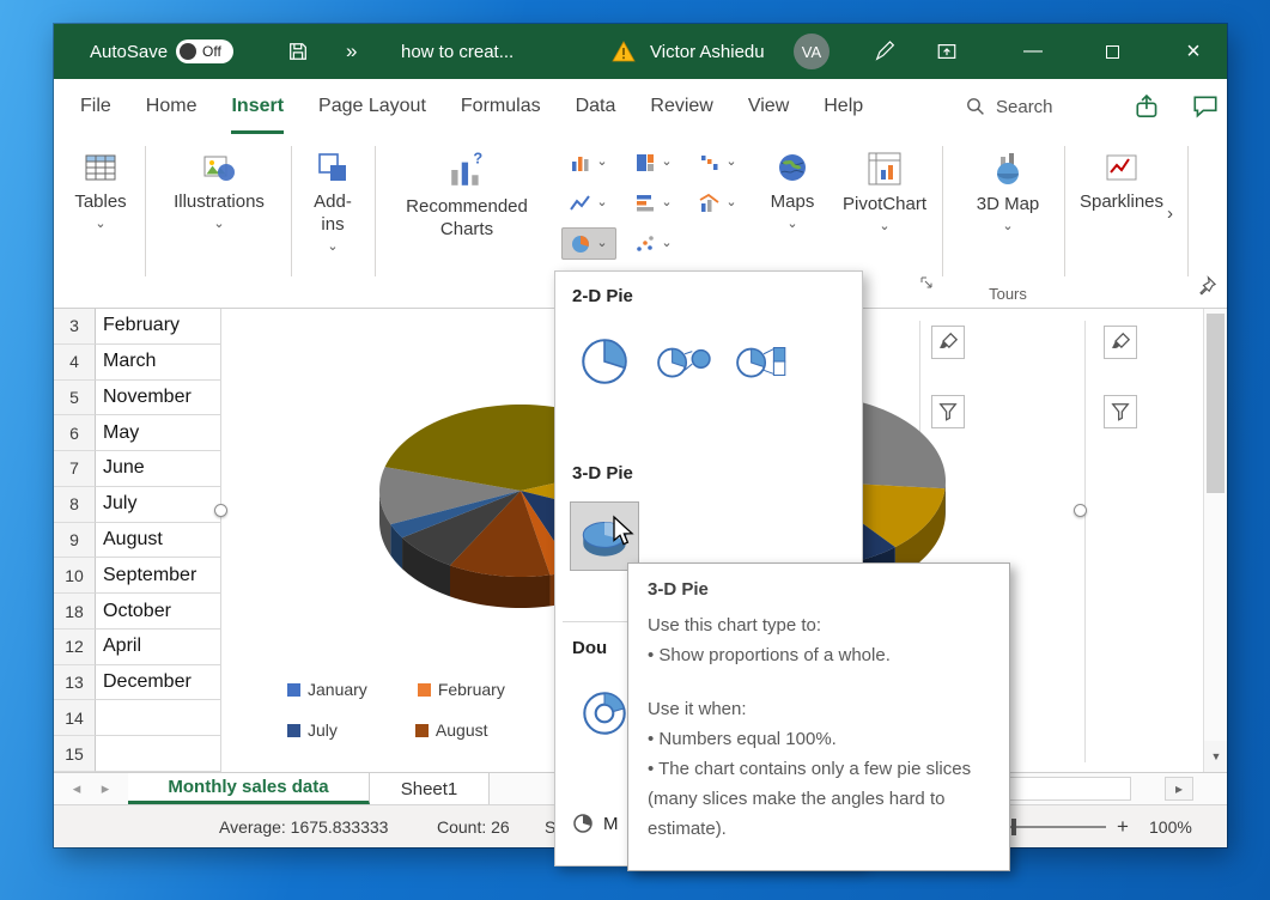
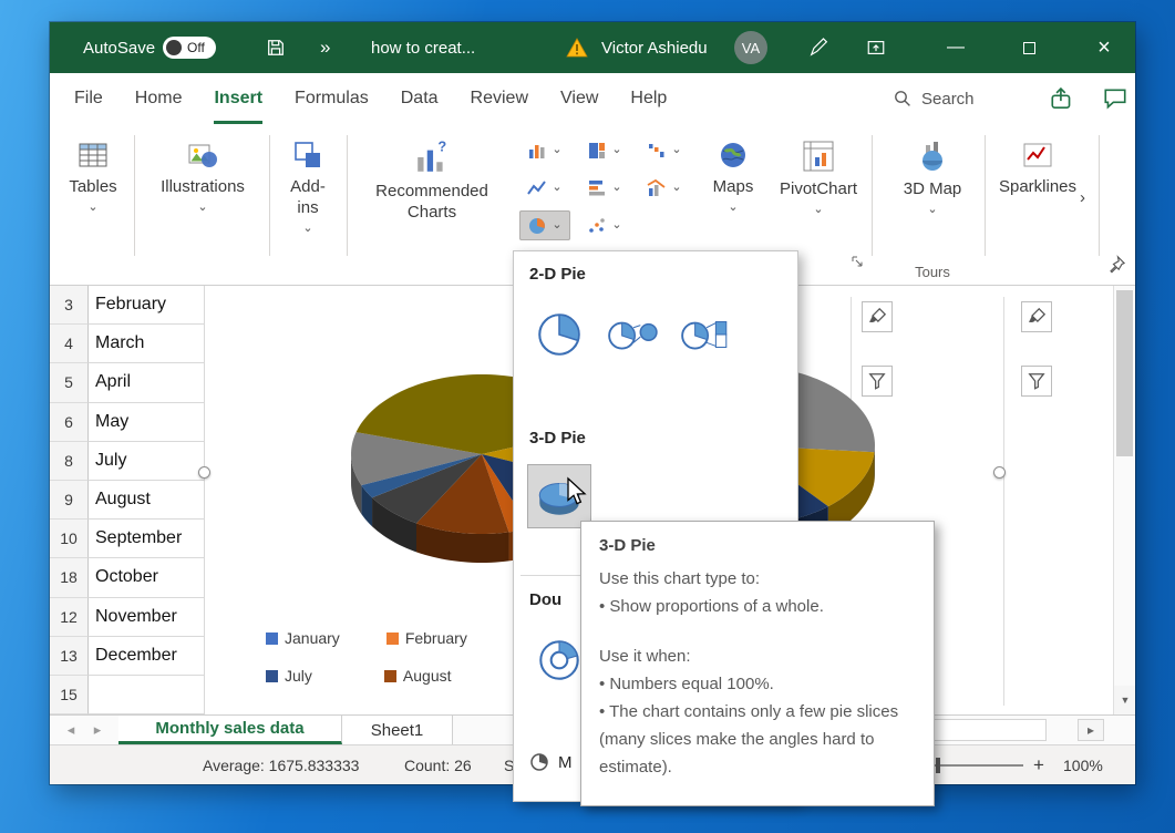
  AutoSave
  Off
  »
  how to creat...
  Victor Ashiedu
  VA
  —
  ×
  File
  Home
  Insert
- Page Layout
  Formulas
  Data
  Review
  View
  Help
  Search
  Tables
  ⌄
  Illustrations
  ⌄
  Add-ins
  ⌄
  ?
  Recommended Charts
  ⌄
  ⌄
  ⌄
  ⌄
  ⌄
  ⌄
  ⌄
  ⌄
  Maps
  ⌄
  PivotChart
  ⌄
  3D Map
  ⌄
  Tours
  Sparklines
  ›
  3
  February
  4
  March
  5
- November
+ April
  6
  May
- 7
- June
  8
  July
  9
  August
  10
  September
  18
  October
  12
- April
+ November
  13
  December
- 14
  15
  January
  February
  July
  August
  ▼
  ◂
  ▸
  Monthly sales data
  Sheet1
  ▸
  Average: 1675.833333
  Count: 26
  S
  +
  100%
  2-D Pie
  3-D Pie
  Dou
  M
  3-D Pie
  Use this chart type to:
  • Show proportions of a whole.
  Use it when:
  • Numbers equal 100%.
  • The chart contains only a few pie slices (many slices make the angles hard to estimate).
